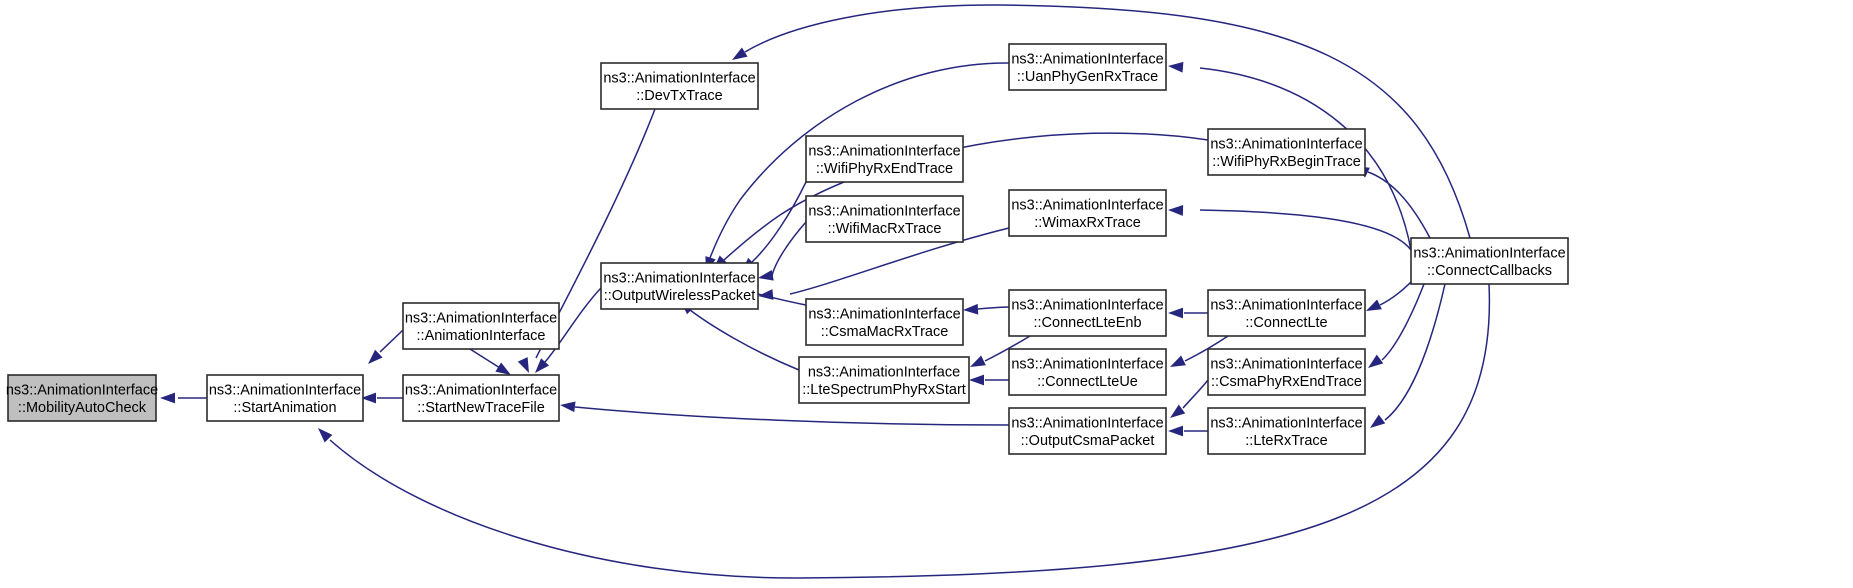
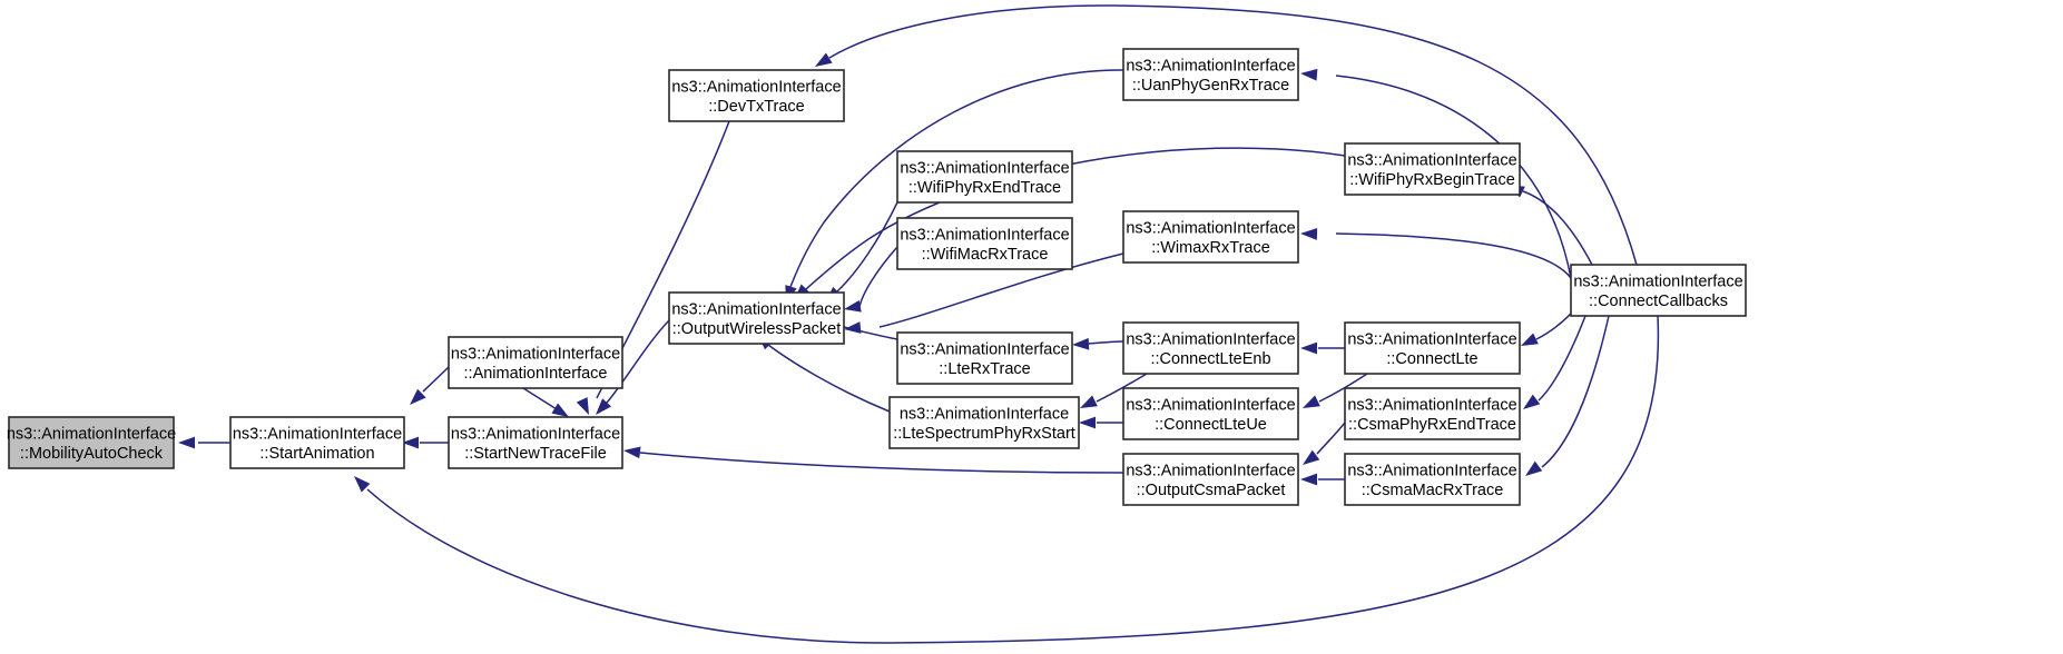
  ns3::AnimationInterface
  ::MobilityAutoCheck
  ns3::AnimationInterface
  ::StartAnimation
  ns3::AnimationInterface
  ::StartNewTraceFile
  ns3::AnimationInterface
  ::AnimationInterface
  ns3::AnimationInterface
  ::DevTxTrace
  ns3::AnimationInterface
  ::OutputWirelessPacket
  ns3::AnimationInterface
  ::WifiPhyRxEndTrace
  ns3::AnimationInterface
  ::WifiMacRxTrace
  ns3::AnimationInterface
- ::CsmaMacRxTrace
+ ::LteRxTrace
  ns3::AnimationInterface
  ::LteSpectrumPhyRxStart
  ns3::AnimationInterface
  ::UanPhyGenRxTrace
  ns3::AnimationInterface
  ::WimaxRxTrace
  ns3::AnimationInterface
  ::ConnectLteEnb
  ns3::AnimationInterface
  ::ConnectLteUe
  ns3::AnimationInterface
  ::OutputCsmaPacket
  ns3::AnimationInterface
  ::WifiPhyRxBeginTrace
  ns3::AnimationInterface
  ::ConnectLte
  ns3::AnimationInterface
  ::CsmaPhyRxEndTrace
  ns3::AnimationInterface
- ::LteRxTrace
+ ::CsmaMacRxTrace
  ns3::AnimationInterface
  ::ConnectCallbacks
